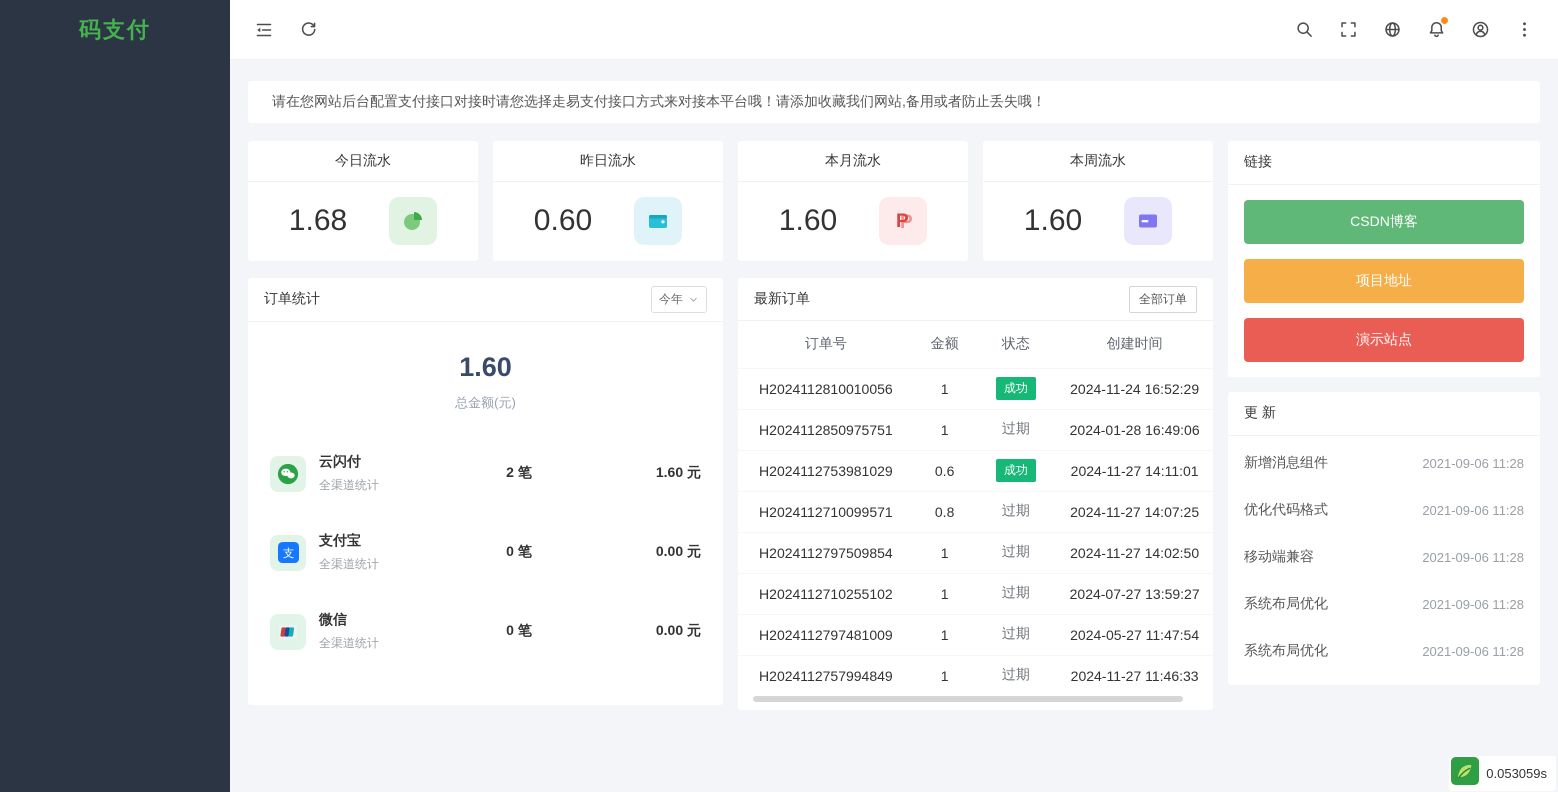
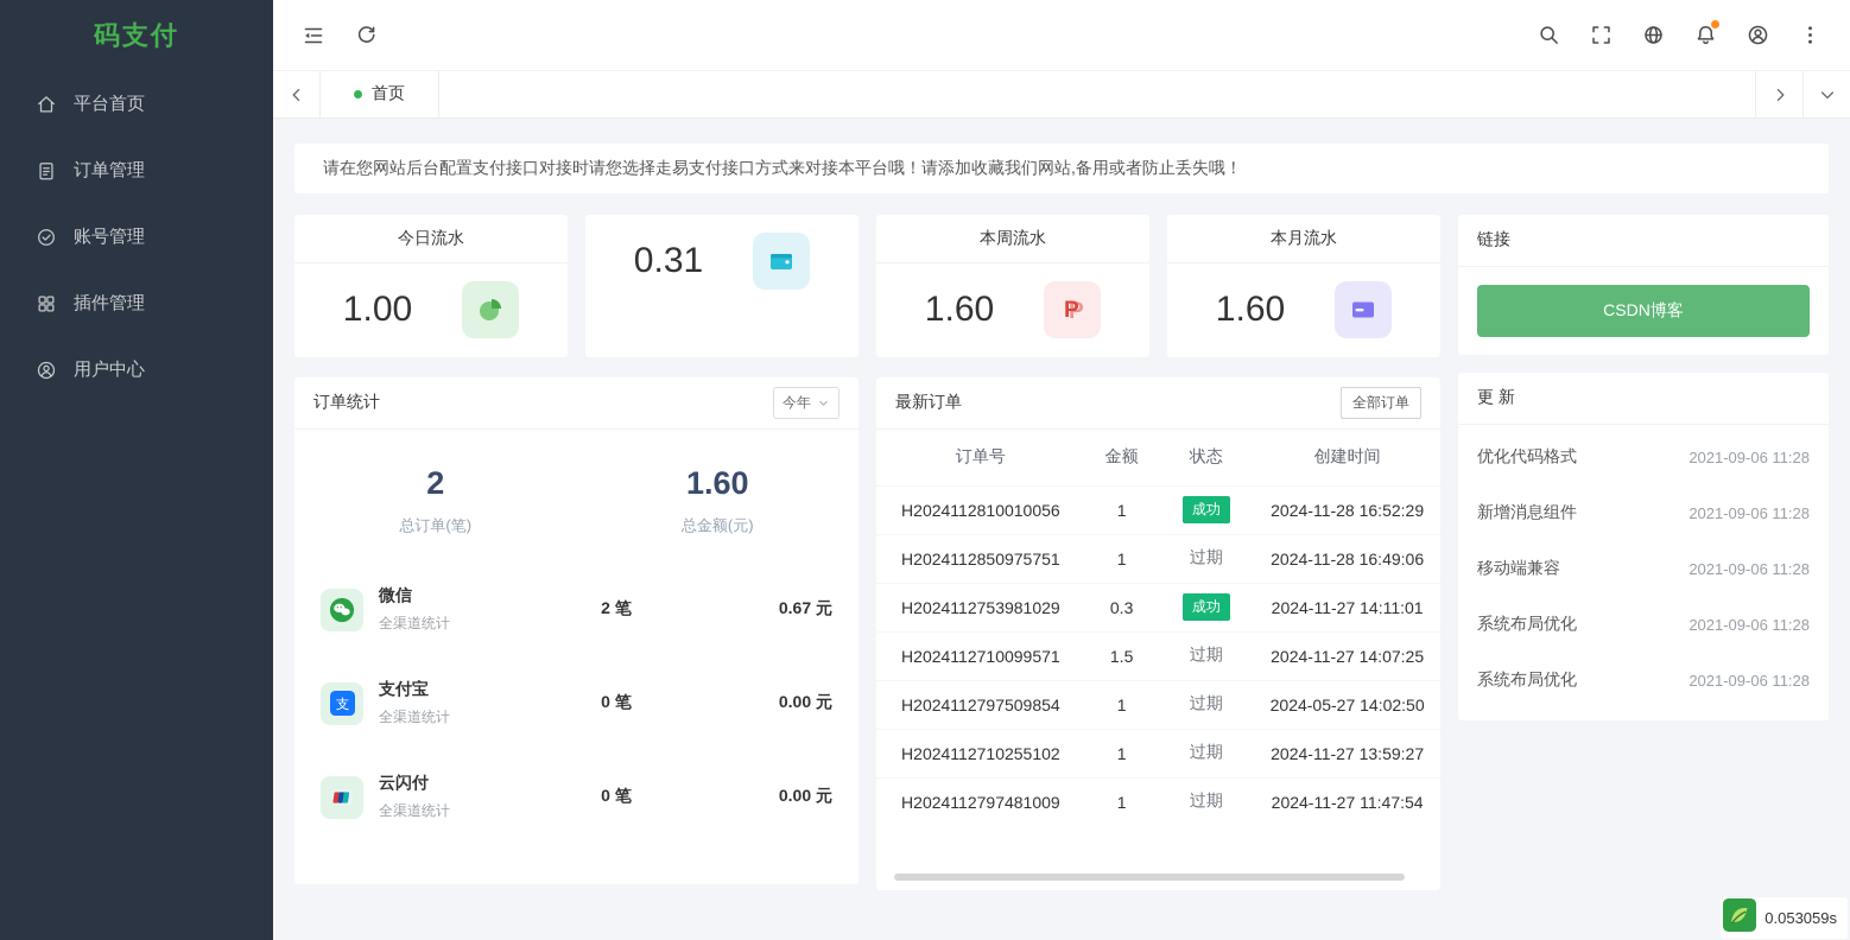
  码支付
+ 平台首页
+ 订单管理
+ 账号管理
+ 插件管理
+ 用户中心
+ 首页
  请在您网站后台配置支付接口对接时请您选择走易支付接口方式来对接本平台哦！请添加收藏我们网站,备用或者防止丢失哦！
  今日流水
- 1.68
+ 1.00
- 昨日流水
- 0.60
+ 0.31
- 本月流水
+ 本周流水
  1.60
  P
  P
- 本周流水
+ 本月流水
  1.60
  订单统计
  今年
+ 2
+ 总订单(笔)
  1.60
  总金额(元)
- 云闪付
+ 微信
  全渠道统计
  2 笔
- 1.60 元
+ 0.67 元
  支
  支付宝
  全渠道统计
  0 笔
  0.00 元
- 微信
+ 云闪付
  全渠道统计
  0 笔
  0.00 元
  最新订单
  全部订单
  订单号	金额	状态	创建时间
- H2024112810010056	1	成功	2024-11-24 16:52:29
+ H2024112810010056	1	成功	2024-11-28 16:52:29
- H2024112850975751	1	过期	2024-01-28 16:49:06
+ H2024112850975751	1	过期	2024-11-28 16:49:06
- H2024112753981029	0.6	成功	2024-11-27 14:11:01
+ H2024112753981029	0.3	成功	2024-11-27 14:11:01
- H2024112710099571	0.8	过期	2024-11-27 14:07:25
+ H2024112710099571	1.5	过期	2024-11-27 14:07:25
- H2024112797509854	1	过期	2024-11-27 14:02:50
+ H2024112797509854	1	过期	2024-05-27 14:02:50
- H2024112710255102	1	过期	2024-07-27 13:59:27
+ H2024112710255102	1	过期	2024-11-27 13:59:27
- H2024112797481009	1	过期	2024-05-27 11:47:54
+ H2024112797481009	1	过期	2024-11-27 11:47:54
- H2024112757994849	1	过期	2024-11-27 11:46:33
  链接
  CSDN博客
- 项目地址
- 演示站点
  更 新
- 新增消息组件
+ 优化代码格式
  2021-09-06 11:28
- 优化代码格式
+ 新增消息组件
  2021-09-06 11:28
  移动端兼容
  2021-09-06 11:28
  系统布局优化
  2021-09-06 11:28
  系统布局优化
  2021-09-06 11:28
  0.053059s
